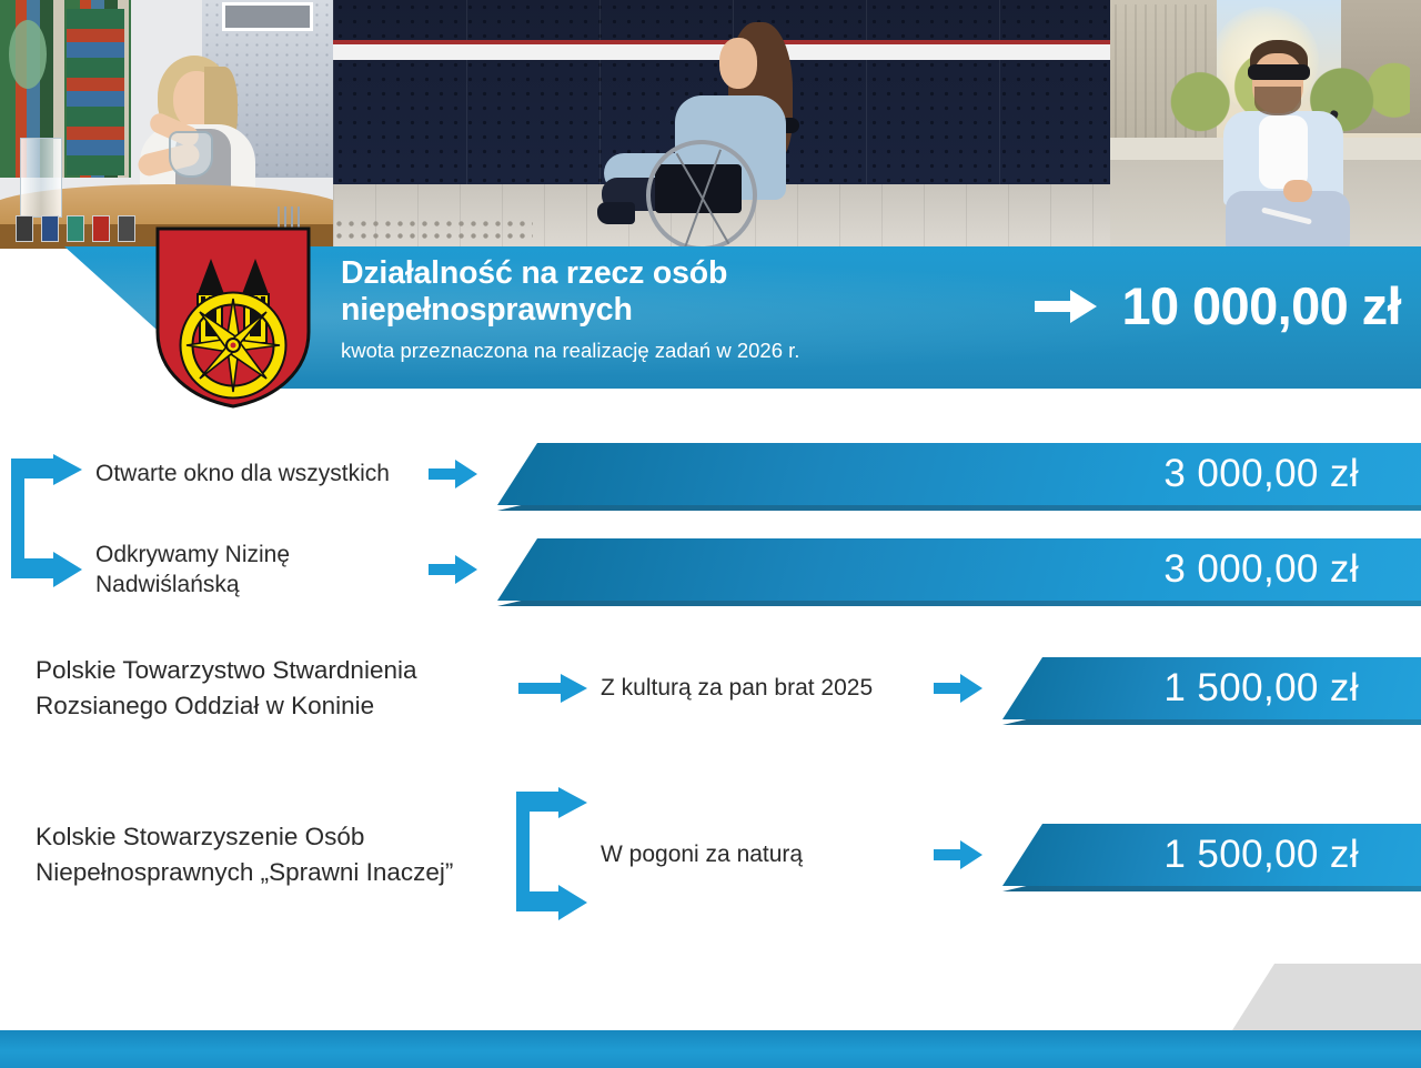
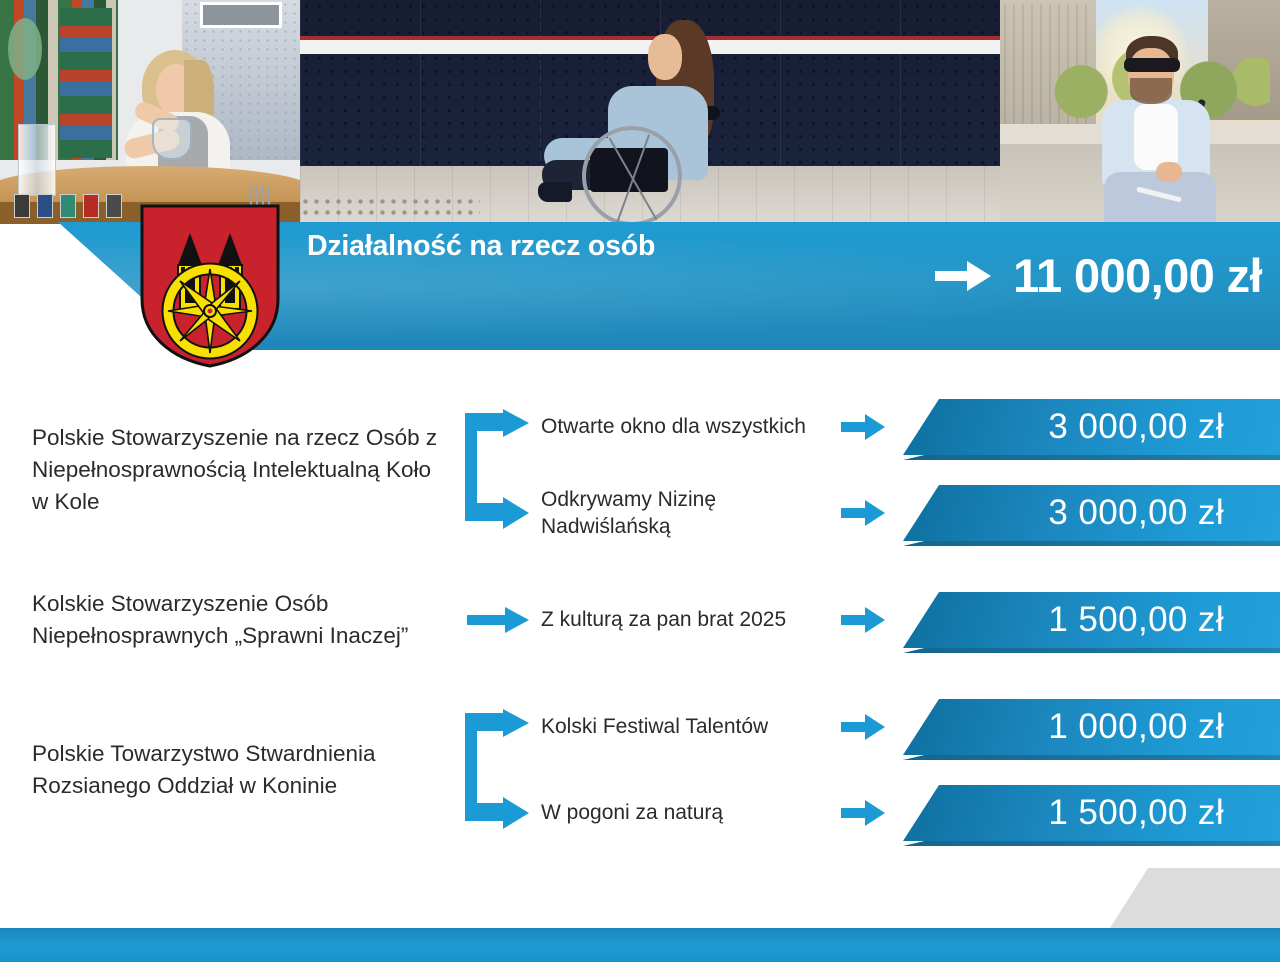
  Działalność na rzecz osób
- niepełnosprawnych
- kwota przeznaczona na realizację zadań w 2026 r.
- 10 000,00 zł
+ 11 000,00 zł
+ Polskie Stowarzyszenie na rzecz Osób z Niepełnosprawnością Intelektualną Koło w Kole
  Otwarte okno dla wszystkich
  3 000,00 zł
  Odkrywamy Nizinę Nadwiślańską
  3 000,00 zł
- Polskie Towarzystwo Stwardnienia Rozsianego Oddział w Koninie
+ Kolskie Stowarzyszenie Osób Niepełnosprawnych „Sprawni Inaczej”
  Z kulturą za pan brat 2025
  1 500,00 zł
- Kolskie Stowarzyszenie Osób Niepełnosprawnych „Sprawni Inaczej”
+ Polskie Towarzystwo Stwardnienia Rozsianego Oddział w Koninie
+ Kolski Festiwal Talentów
+ 1 000,00 zł
  W pogoni za naturą
  1 500,00 zł
